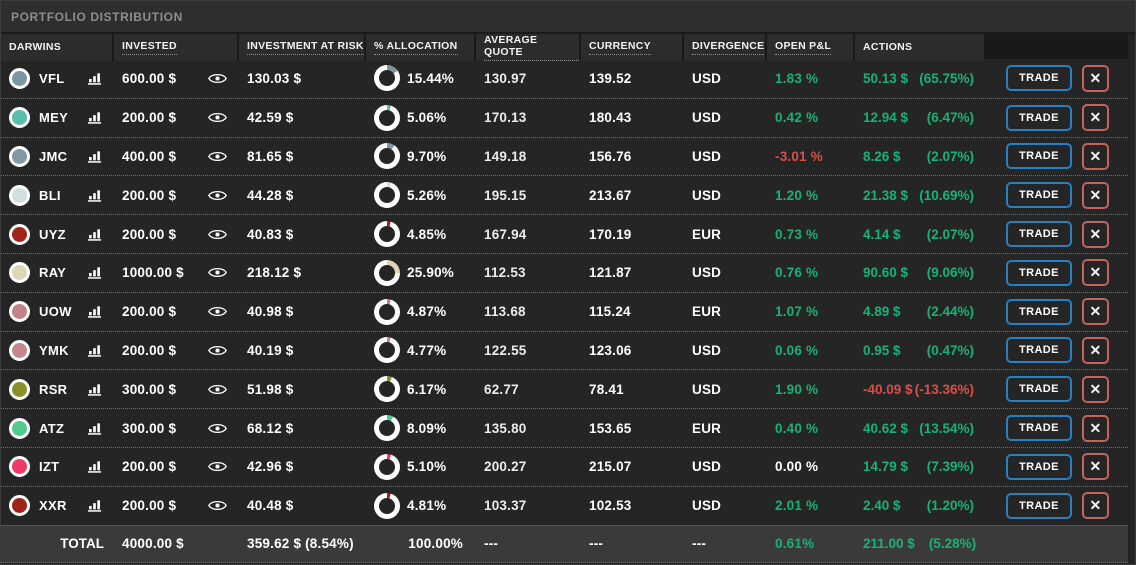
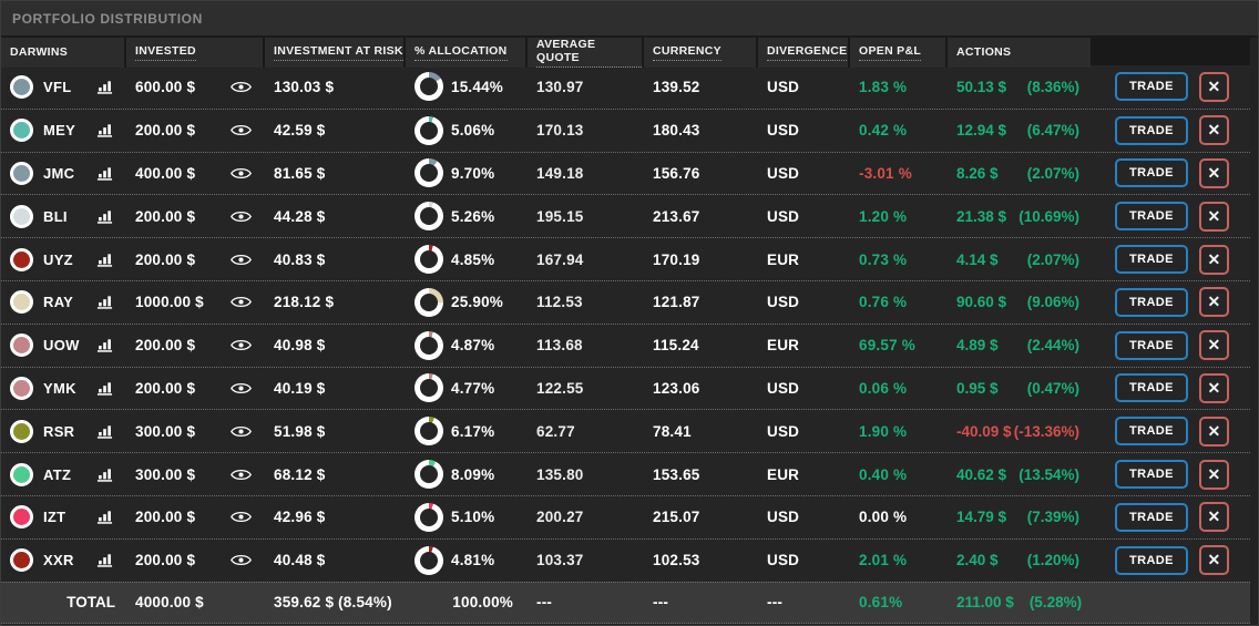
  PORTFOLIO DISTRIBUTION
  DARWINS
  INVESTED
  INVESTMENT AT RISK
  % ALLOCATION
  AVERAGE QUOTE
  CURRENCY
  DIVERGENCE
  OPEN P&L
  ACTIONS
  VFL
  600.00 $
  130.03 $
  15.44%
  130.97
  139.52
  USD
  1.83 %
  50.13 $
- (65.75%)
+ (8.36%)
  TRADE
  ✕
  MEY
  200.00 $
  42.59 $
  5.06%
  170.13
  180.43
  USD
  0.42 %
  12.94 $
  (6.47%)
  TRADE
  ✕
  JMC
  400.00 $
  81.65 $
  9.70%
  149.18
  156.76
  USD
  -3.01 %
  8.26 $
  (2.07%)
  TRADE
  ✕
  BLI
  200.00 $
  44.28 $
  5.26%
  195.15
  213.67
  USD
  1.20 %
  21.38 $
  (10.69%)
  TRADE
  ✕
  UYZ
  200.00 $
  40.83 $
  4.85%
  167.94
  170.19
  EUR
  0.73 %
  4.14 $
  (2.07%)
  TRADE
  ✕
  RAY
  1000.00 $
  218.12 $
  25.90%
  112.53
  121.87
  USD
  0.76 %
  90.60 $
  (9.06%)
  TRADE
  ✕
  UOW
  200.00 $
  40.98 $
  4.87%
  113.68
  115.24
  EUR
- 1.07 %
+ 69.57 %
  4.89 $
  (2.44%)
  TRADE
  ✕
  YMK
  200.00 $
  40.19 $
  4.77%
  122.55
  123.06
  USD
  0.06 %
  0.95 $
  (0.47%)
  TRADE
  ✕
  RSR
  300.00 $
  51.98 $
  6.17%
  62.77
  78.41
  USD
  1.90 %
  -40.09 $
  (-13.36%)
  TRADE
  ✕
  ATZ
  300.00 $
  68.12 $
  8.09%
  135.80
  153.65
  EUR
  0.40 %
  40.62 $
  (13.54%)
  TRADE
  ✕
  IZT
  200.00 $
  42.96 $
  5.10%
  200.27
  215.07
  USD
  0.00 %
  14.79 $
  (7.39%)
  TRADE
  ✕
  XXR
  200.00 $
  40.48 $
  4.81%
  103.37
  102.53
  USD
  2.01 %
  2.40 $
  (1.20%)
  TRADE
  ✕
  TOTAL
  4000.00 $
  359.62 $ (8.54%)
  100.00%
  ---
  ---
  ---
  0.61%
  211.00 $
  (5.28%)
